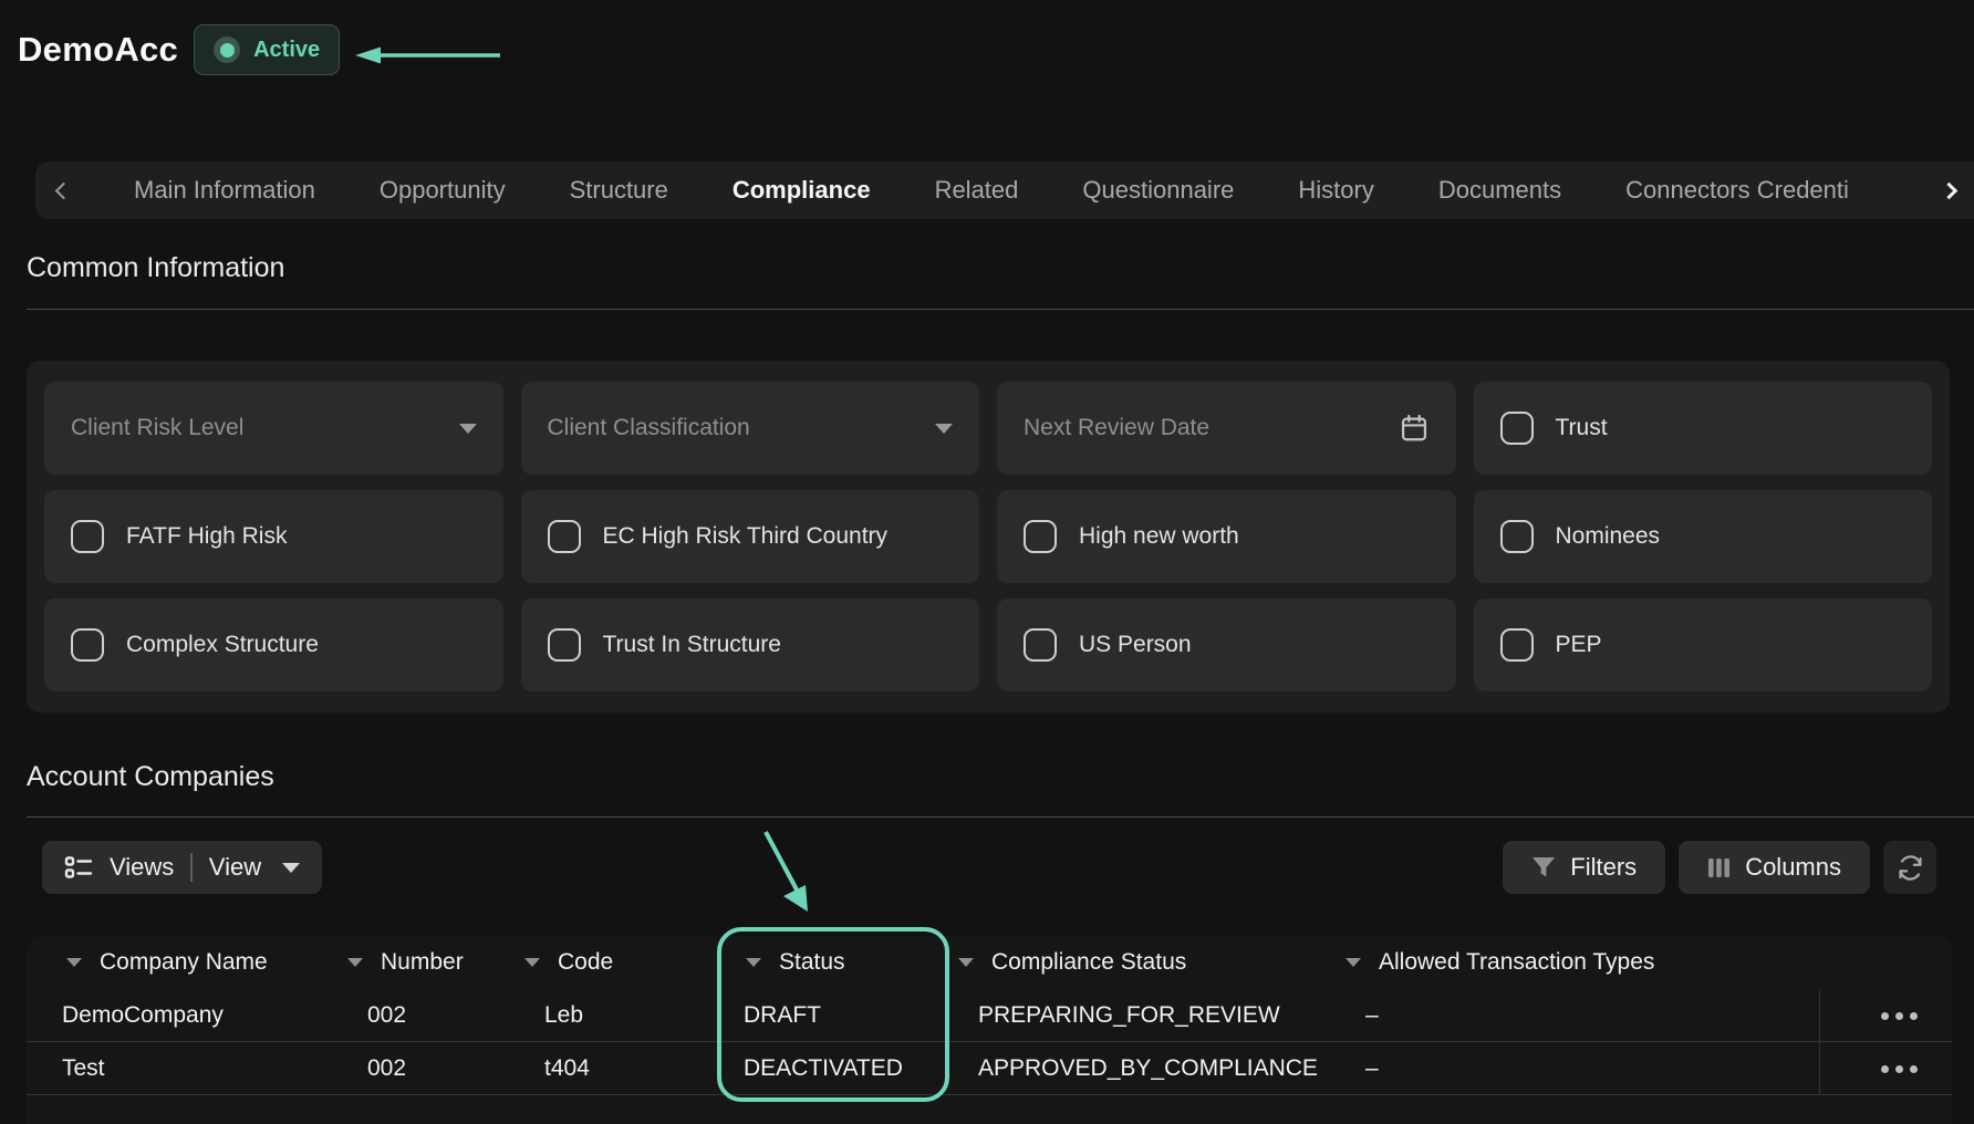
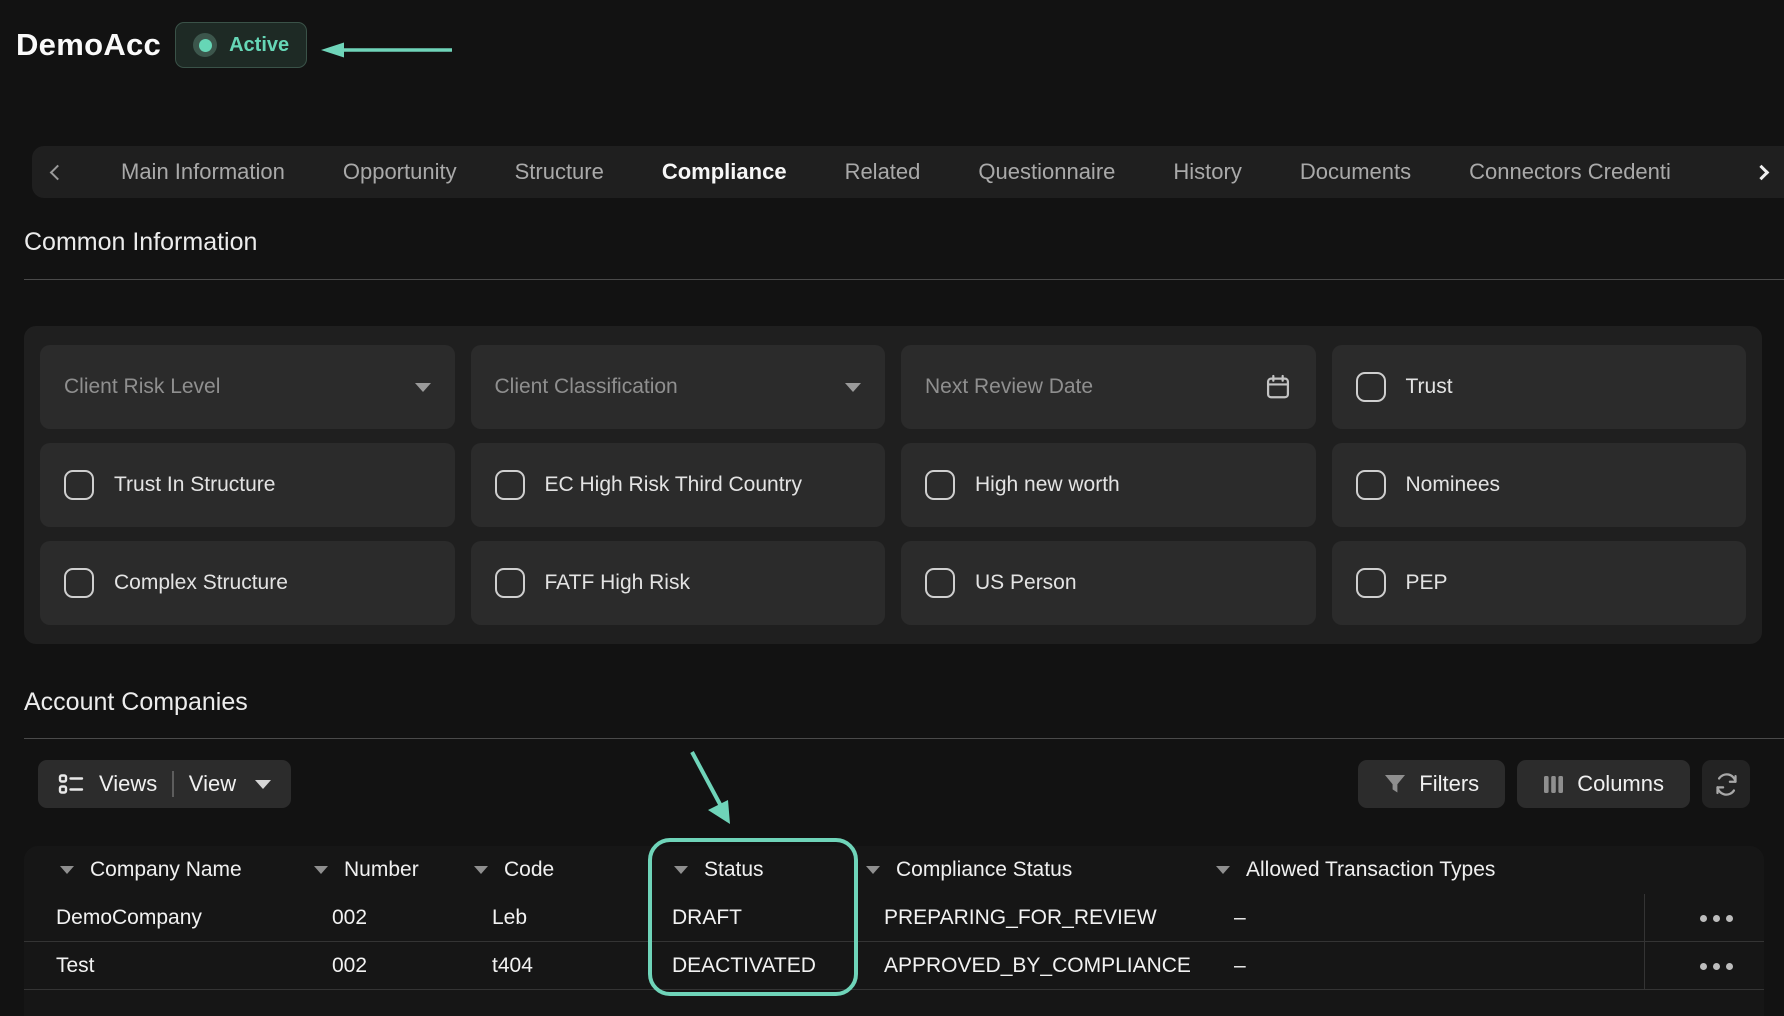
  DemoAcc
  Active
  Main Information
  Opportunity
  Structure
  Compliance
  Related
  Questionnaire
  History
  Documents
  Connectors Credenti
  Common Information
  Client Risk Level
  Client Classification
  Next Review Date
  Trust
- FATF High Risk
+ Trust In Structure
  EC High Risk Third Country
  High new worth
  Nominees
  Complex Structure
- Trust In Structure
+ FATF High Risk
  US Person
  PEP
  Account Companies
  Views
  View
  Filters
  Columns
  Company Name
  Number
  Code
  Status
  Compliance Status
  Allowed Transaction Types
  DemoCompany
  002
  Leb
  DRAFT
  PREPARING_FOR_REVIEW
  –
  Test
  002
  t404
  DEACTIVATED
  APPROVED_BY_COMPLIANCE
  –
